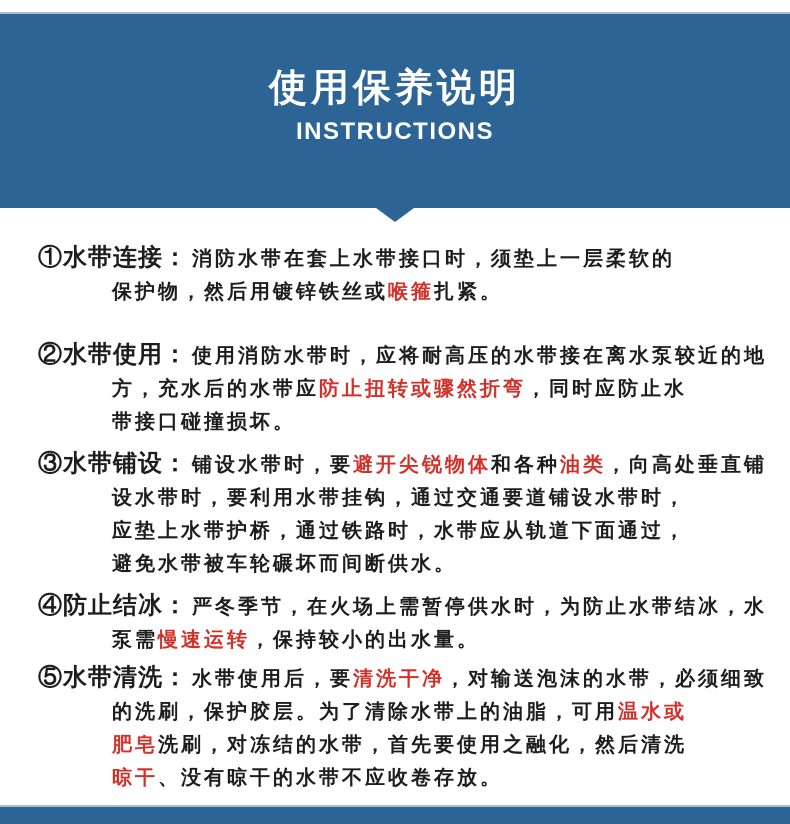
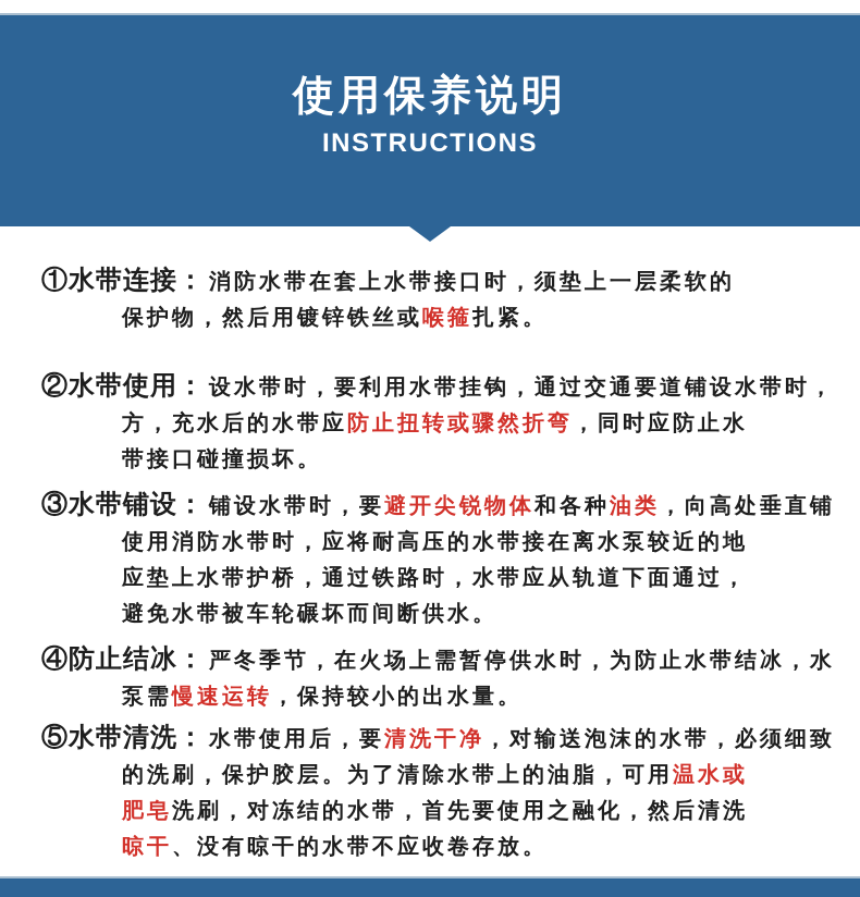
  使用保养说明
  INSTRUCTIONS
  ①水带连接： 消防水带在套上水带接口时，须垫上一层柔软的
  保护物，然后用镀锌铁丝或喉箍扎紧。
- ②水带使用： 使用消防水带时，应将耐高压的水带接在离水泵较近的地
+ ②水带使用： 设水带时，要利用水带挂钩，通过交通要道铺设水带时，
  方，充水后的水带应防止扭转或骤然折弯，同时应防止水
  带接口碰撞损坏。
  ③水带铺设： 铺设水带时，要避开尖锐物体和各种油类，向高处垂直铺
- 设水带时，要利用水带挂钩，通过交通要道铺设水带时，
+ 使用消防水带时，应将耐高压的水带接在离水泵较近的地
  应垫上水带护桥，通过铁路时，水带应从轨道下面通过，
  避免水带被车轮碾坏而间断供水。
  ④防止结冰： 严冬季节，在火场上需暂停供水时，为防止水带结冰，水
  泵需慢速运转，保持较小的出水量。
  ⑤水带清洗： 水带使用后，要清洗干净，对输送泡沫的水带，必须细致
  的洗刷，保护胶层。为了清除水带上的油脂，可用温水或
  肥皂洗刷，对冻结的水带，首先要使用之融化，然后清洗
  晾干、没有晾干的水带不应收卷存放。
